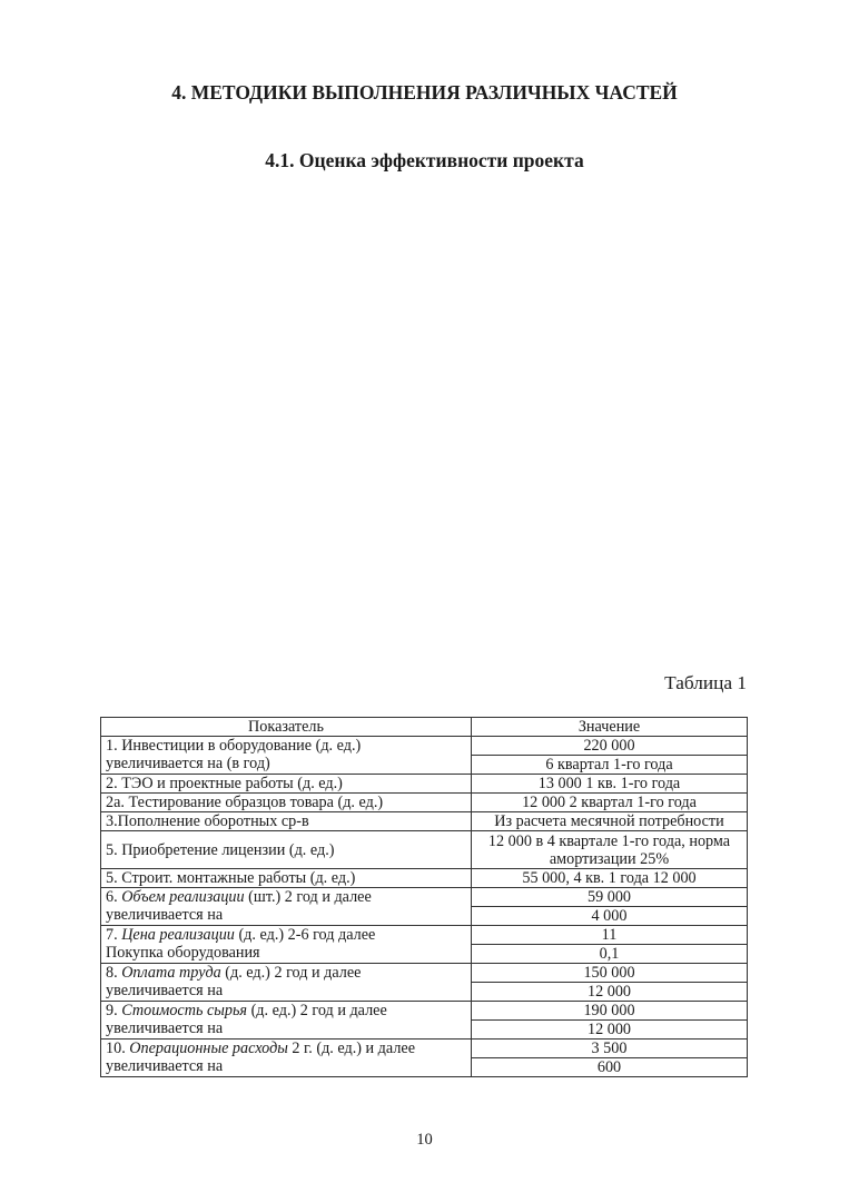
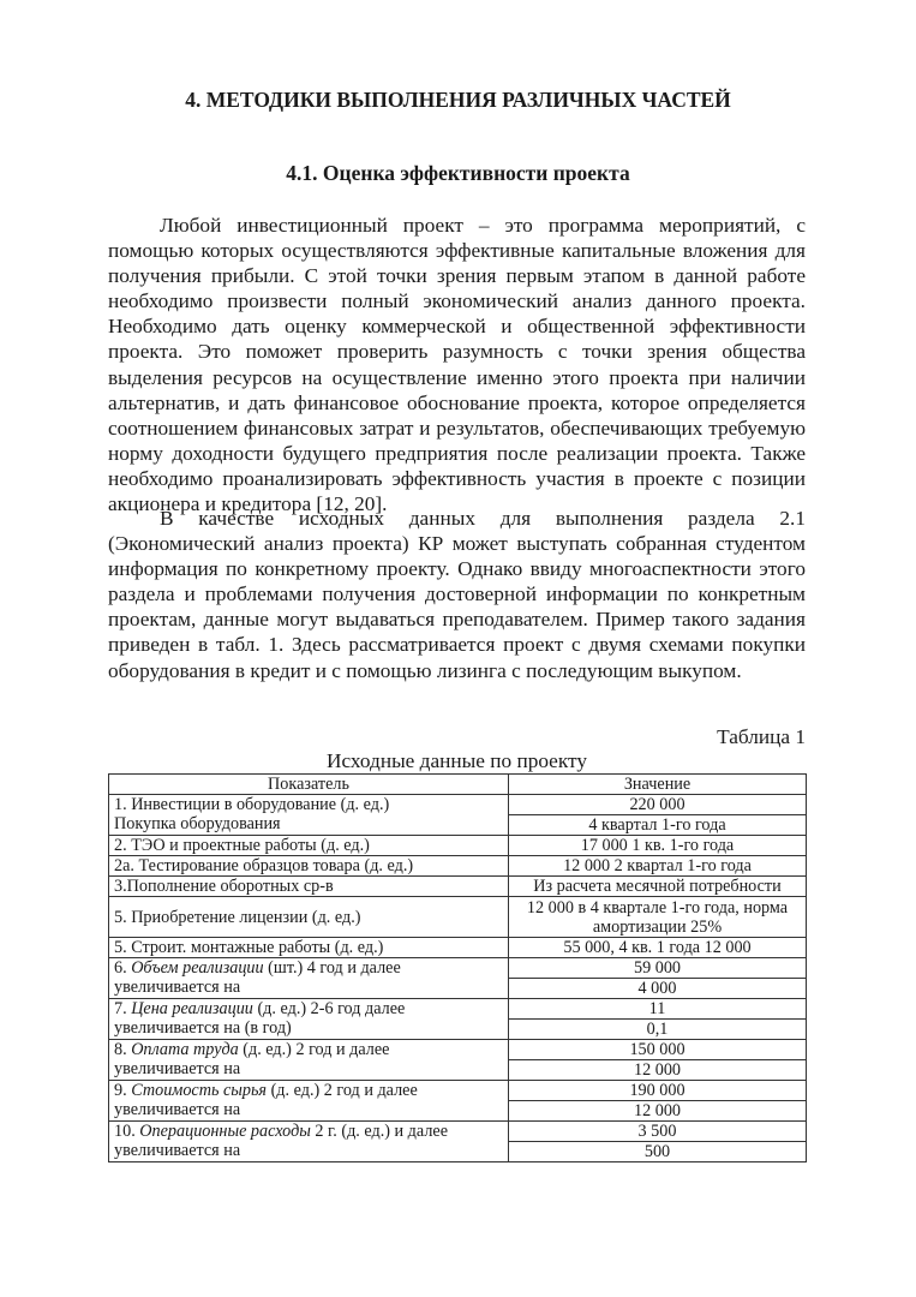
  4. МЕТОДИКИ ВЫПОЛНЕНИЯ РАЗЛИЧНЫХ ЧАСТЕЙ
  4.1. Оценка эффективности проекта
+ Любой инвестиционный проект – это программа мероприятий, с помощью которых осуществляются эффективные капитальные вложения для получения прибыли. С этой точки зрения первым этапом в данной работе необходимо произвести полный экономический анализ данного проекта. Необходимо дать оценку коммерческой и общественной эффективности проекта. Это поможет проверить разумность с точки зрения общества выделения ресурсов на осуществление именно этого проекта при наличии альтернатив, и дать финансовое обоснование проекта, которое определяется соотношением финансовых затрат и результатов, обеспечивающих требуемую норму доходности будущего предприятия после реализации проекта. Также необходимо проанализировать эффективность участия в проекте с позиции акционера и кредитора [12, 20].
+ В качестве исходных данных для выполнения раздела 2.1 (Экономический анализ проекта) КР может выступать собранная студентом информация по конкретному проекту. Однако ввиду многоаспектности этого раздела и проблемами получения достоверной информации по конкретным проектам, данные могут выдаваться преподавателем. Пример такого задания приведен в табл. 1. Здесь рассматривается проект с двумя схемами покупки оборудования в кредит и с помощью лизинга с последующим выкупом.
  Таблица 1
+ Исходные данные по проекту
  Показатель	Значение
- 1. Инвестиции в оборудование (д. ед.) увеличивается на (в год)	220 000
+ 1. Инвестиции в оборудование (д. ед.) Покупка оборудования	220 000
- 6 квартал 1-го года
+ 4 квартал 1-го года
- 2. ТЭО и проектные работы (д. ед.)	13 000 1 кв. 1-го года
+ 2. ТЭО и проектные работы (д. ед.)	17 000 1 кв. 1-го года
  2а. Тестирование образцов товара (д. ед.)	12 000 2 квартал 1-го года
  3.Пополнение оборотных ср-в	Из расчета месячной потребности
  5. Приобретение лицензии (д. ед.)	12 000 в 4 квартале 1-го года, норма амортизации 25%
  5. Строит. монтажные работы (д. ед.)	55 000, 4 кв. 1 года 12 000
- 6. Объем реализации (шт.) 2 год и далее увеличивается на	59 000
+ 6. Объем реализации (шт.) 4 год и далее увеличивается на	59 000
  4 000
- 7. Цена реализации (д. ед.) 2-6 год далее Покупка оборудования	11
+ 7. Цена реализации (д. ед.) 2-6 год далее увеличивается на (в год)	11
  0,1
  8. Оплата труда (д. ед.) 2 год и далее увеличивается на	150 000
  12 000
  9. Стоимость сырья (д. ед.) 2 год и далее увеличивается на	190 000
  12 000
  10. Операционные расходы 2 г. (д. ед.) и далее увеличивается на	3 500
- 600
+ 500
- 10
